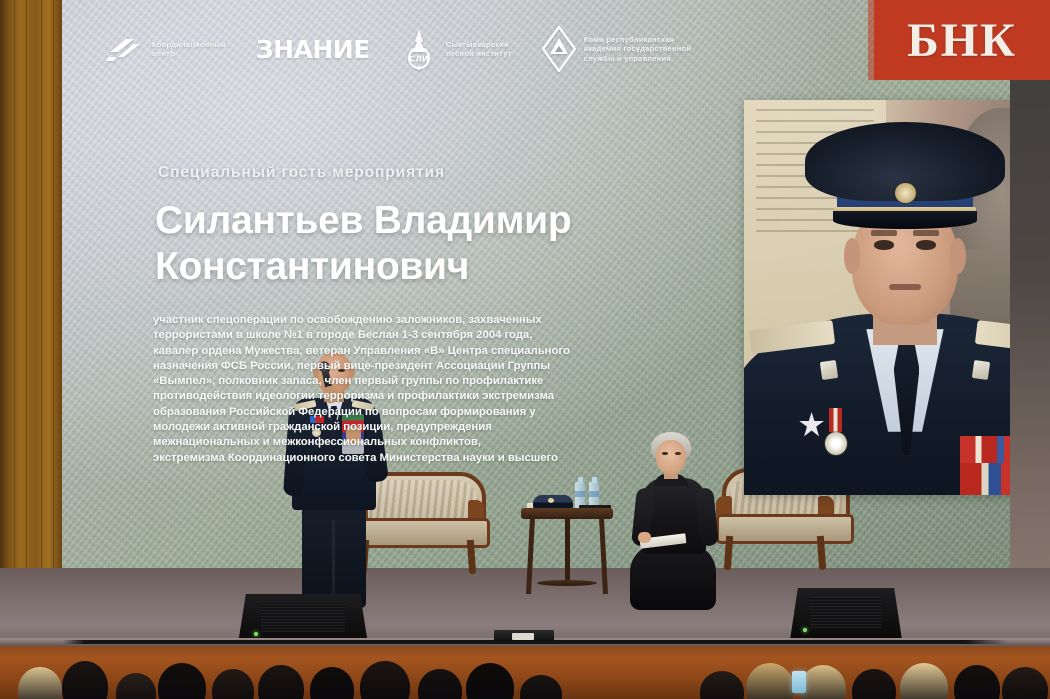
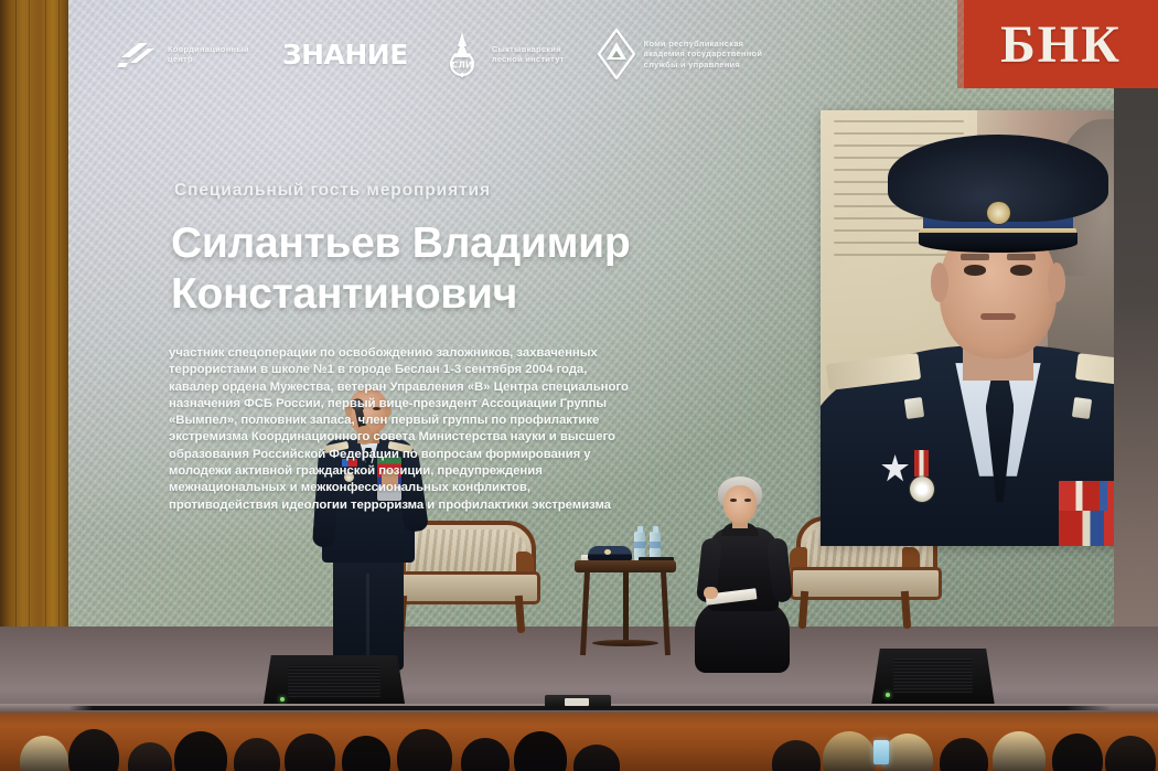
  Координационный
  центр
  ЗНАНИЕ
  СЛИ
  Сыктывкарский
  лесной институт
  Коми республиканская
  академия государственной
  службы и управления
  Специальный гость мероприятия
  Силантьев Владимир
  Константинович
  участник спецоперации по освобождению заложников, захваченных
  террористами в школе №1 в городе Беслан 1-3 сентября 2004 года,
  кавалер ордена Мужества, ветеран Управления «В» Центра специального
  назначения ФСБ России, первый вице-президент Ассоциации Группы
  «Вымпел», полковник запаса, член первый группы по профилактике
- противодействия идеологии терроризма и профилактики экстремизма
+ экстремизма Координационного совета Министерства науки и высшего
  образования Российской Федерации по вопросам формирования у
  молодежи активной гражданской позиции, предупреждения
  межнациональных и межконфессиональных конфликтов,
- экстремизма Координационного совета Министерства науки и высшего
+ противодействия идеологии терроризма и профилактики экстремизма
  БНК
